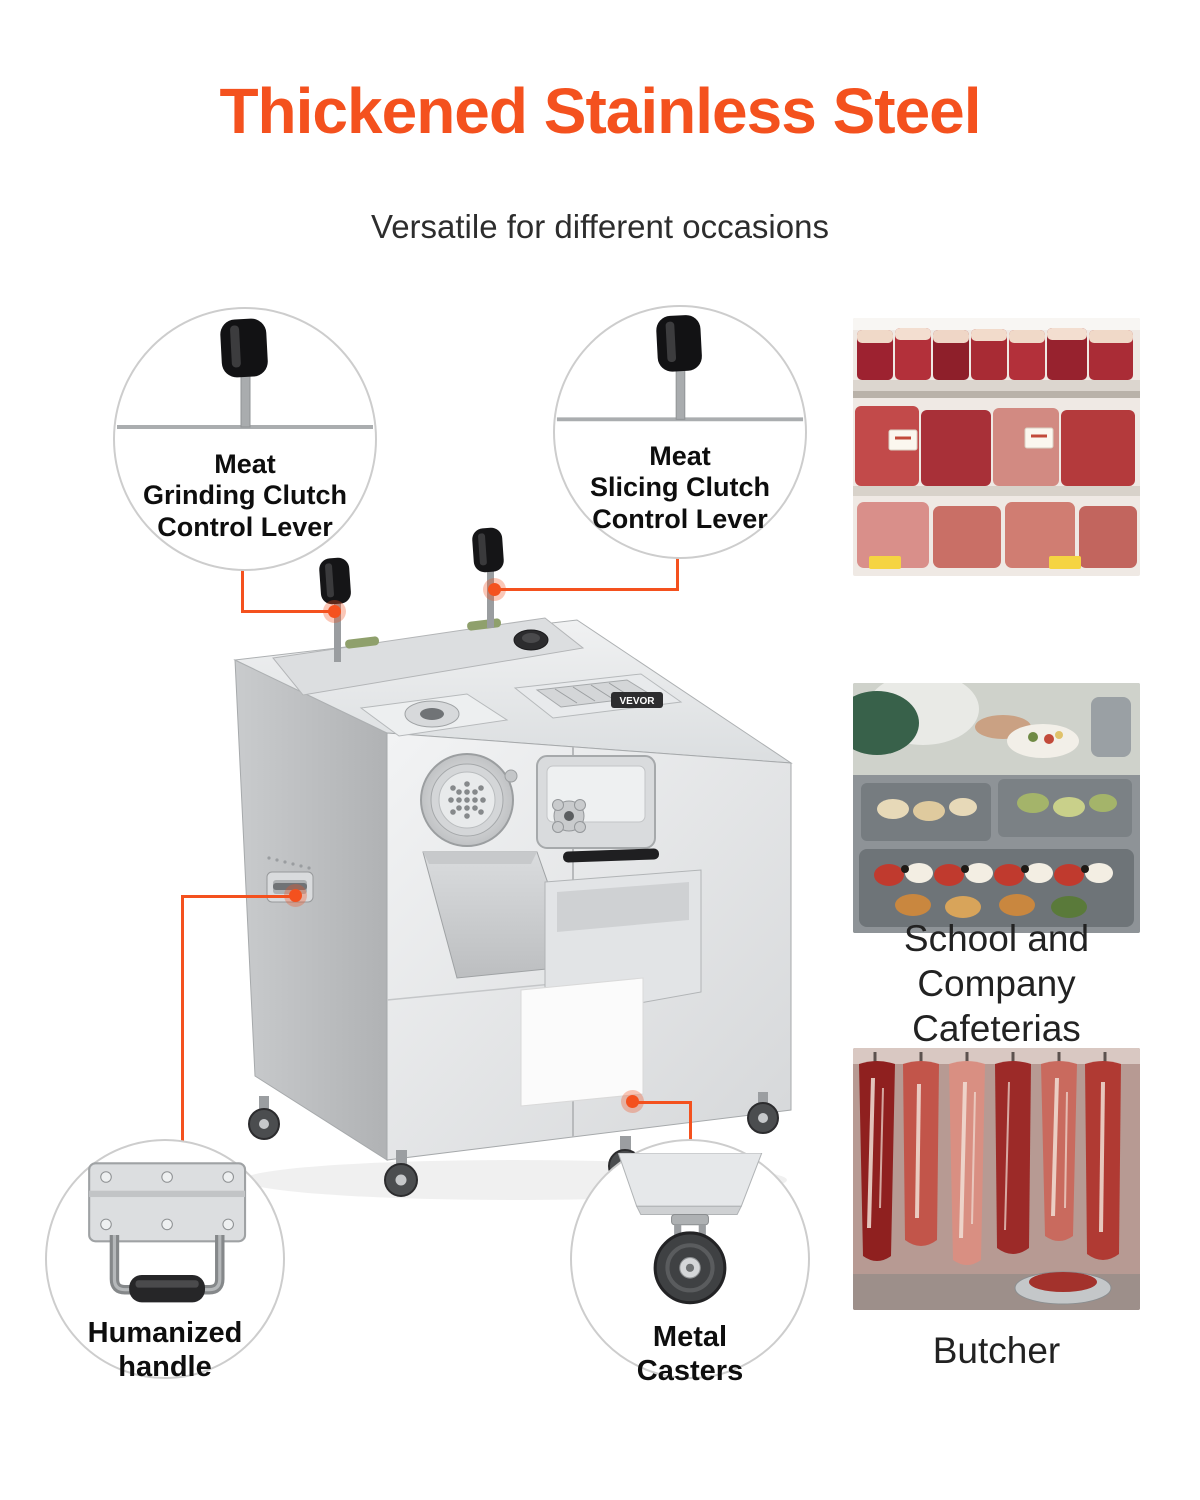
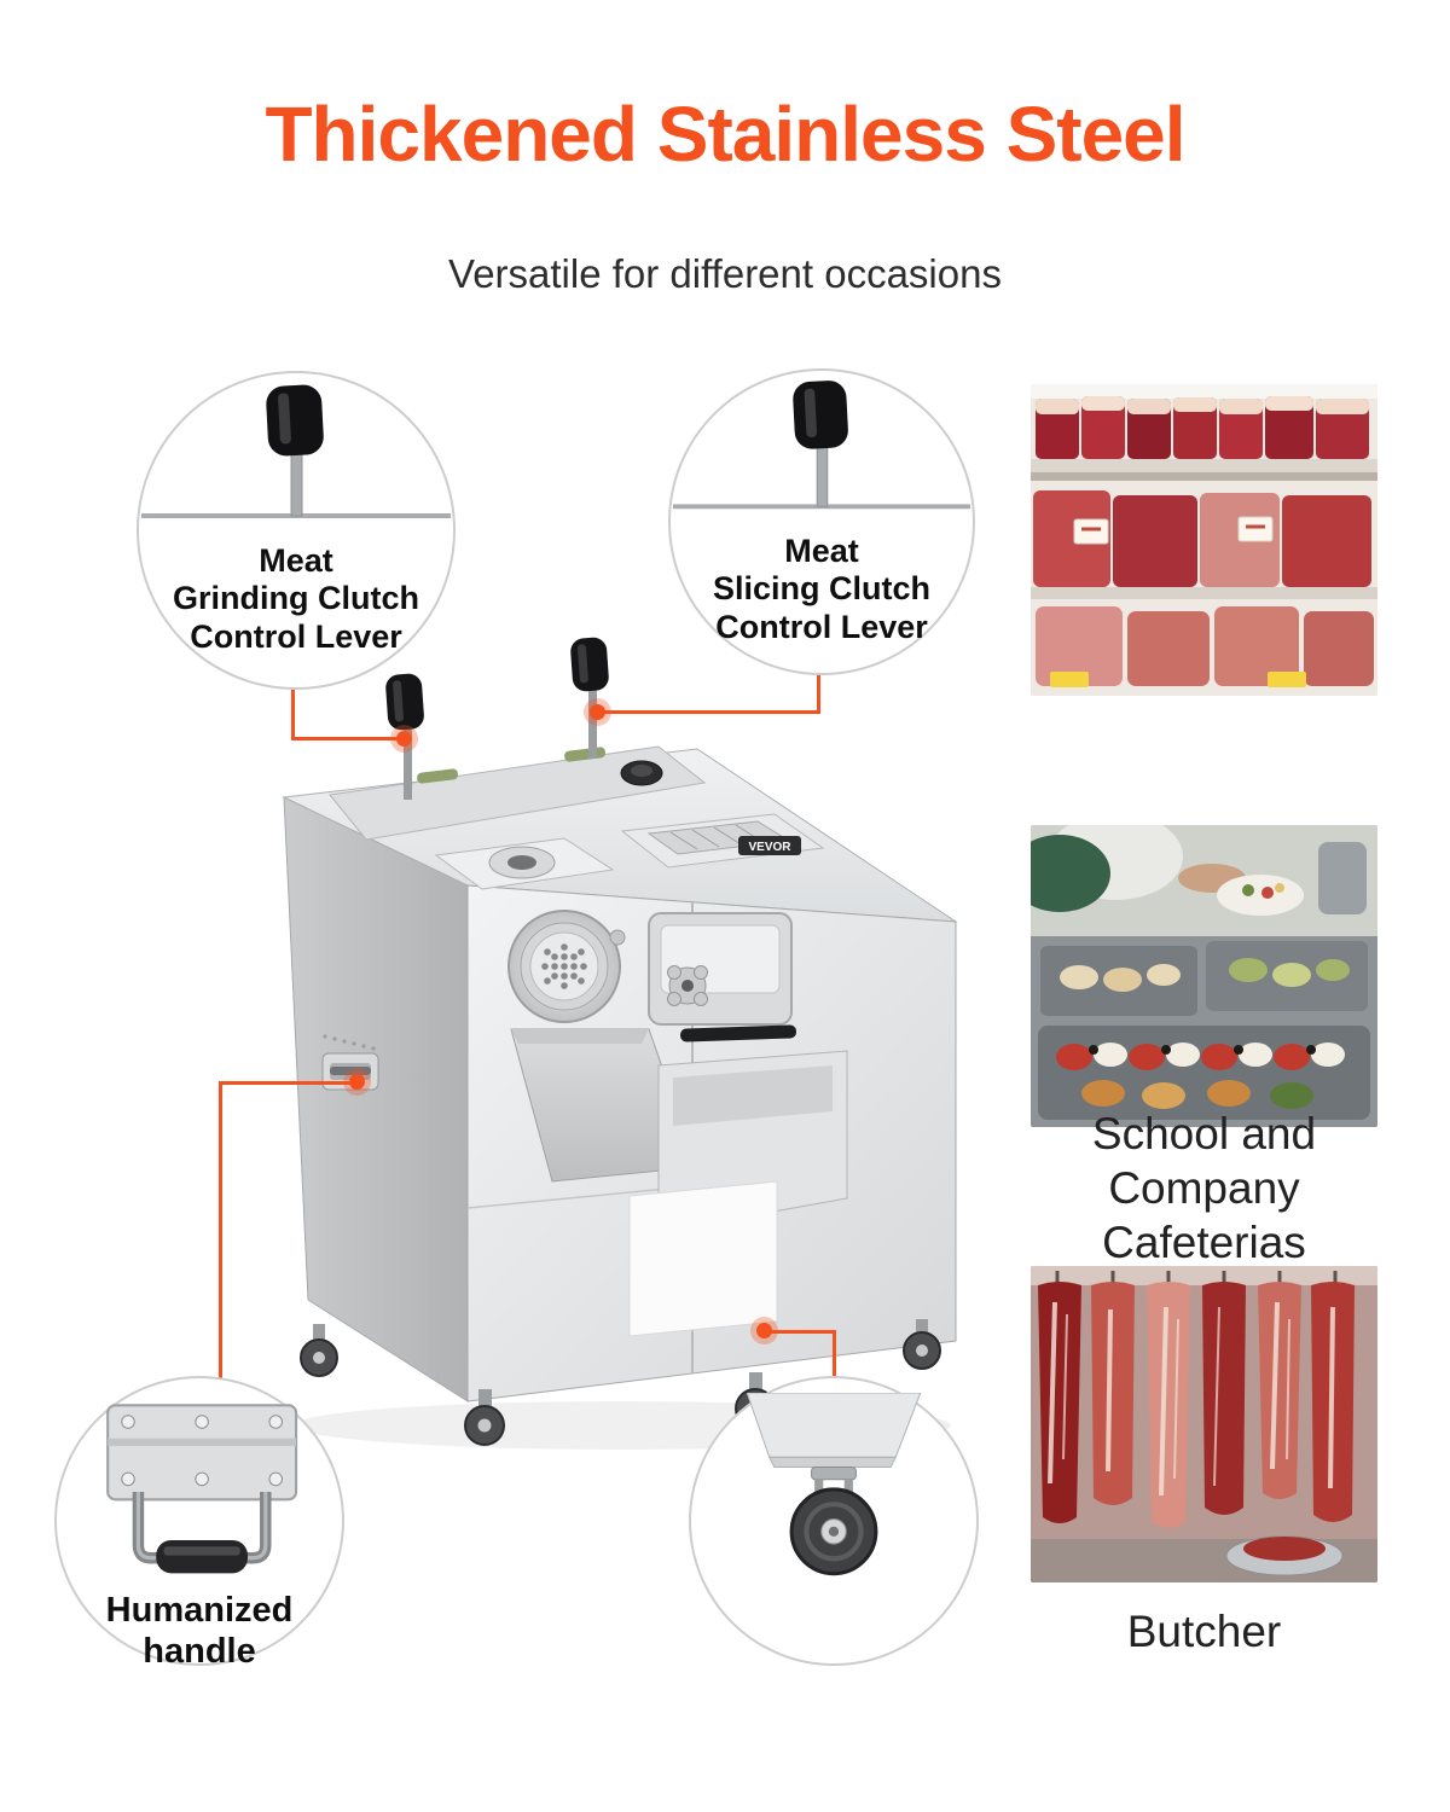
  Thickened Stainless Steel
  Versatile for different occasions
  VEVOR
  Meat
  Grinding Clutch
  Control Lever
  Meat
  Slicing Clutch
  Control Lever
  Humanized
  handle
- Metal
- Casters
  School and
  Company
  Cafeterias
  Butcher
